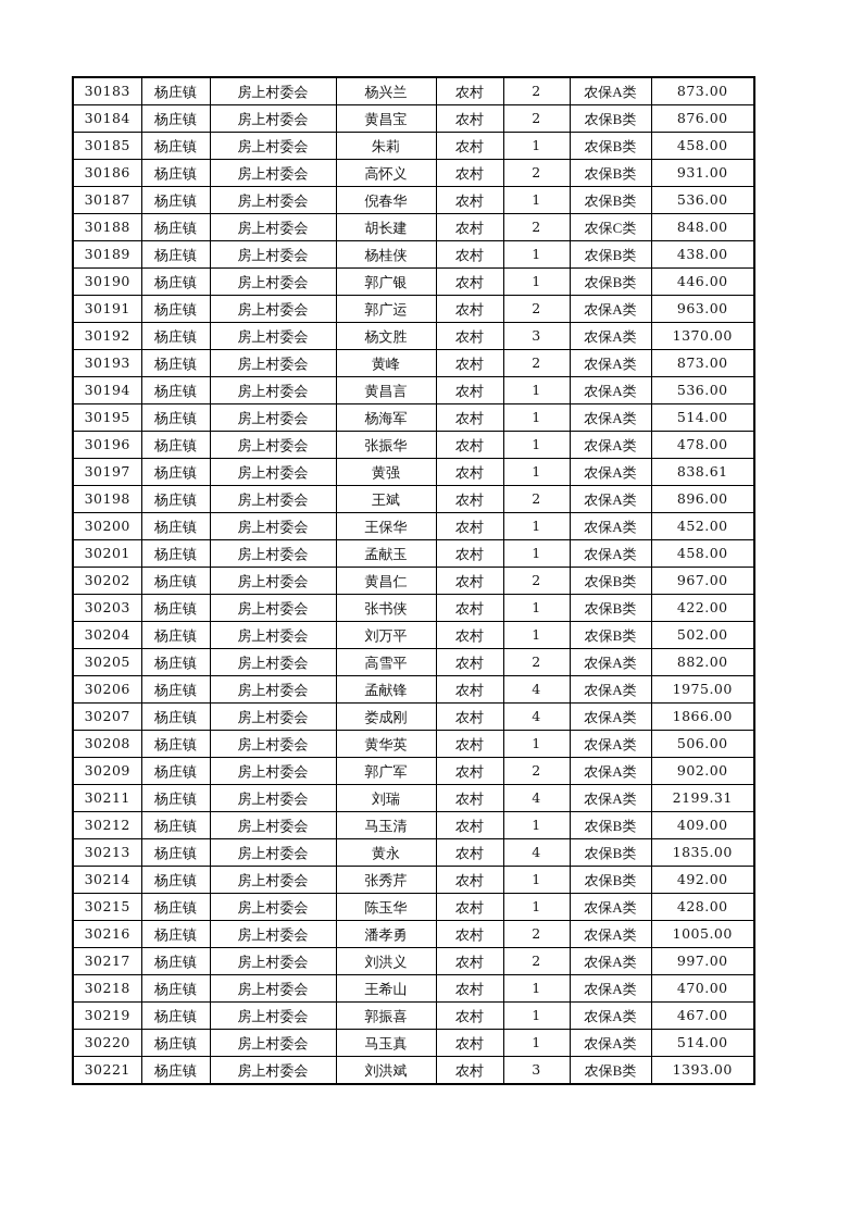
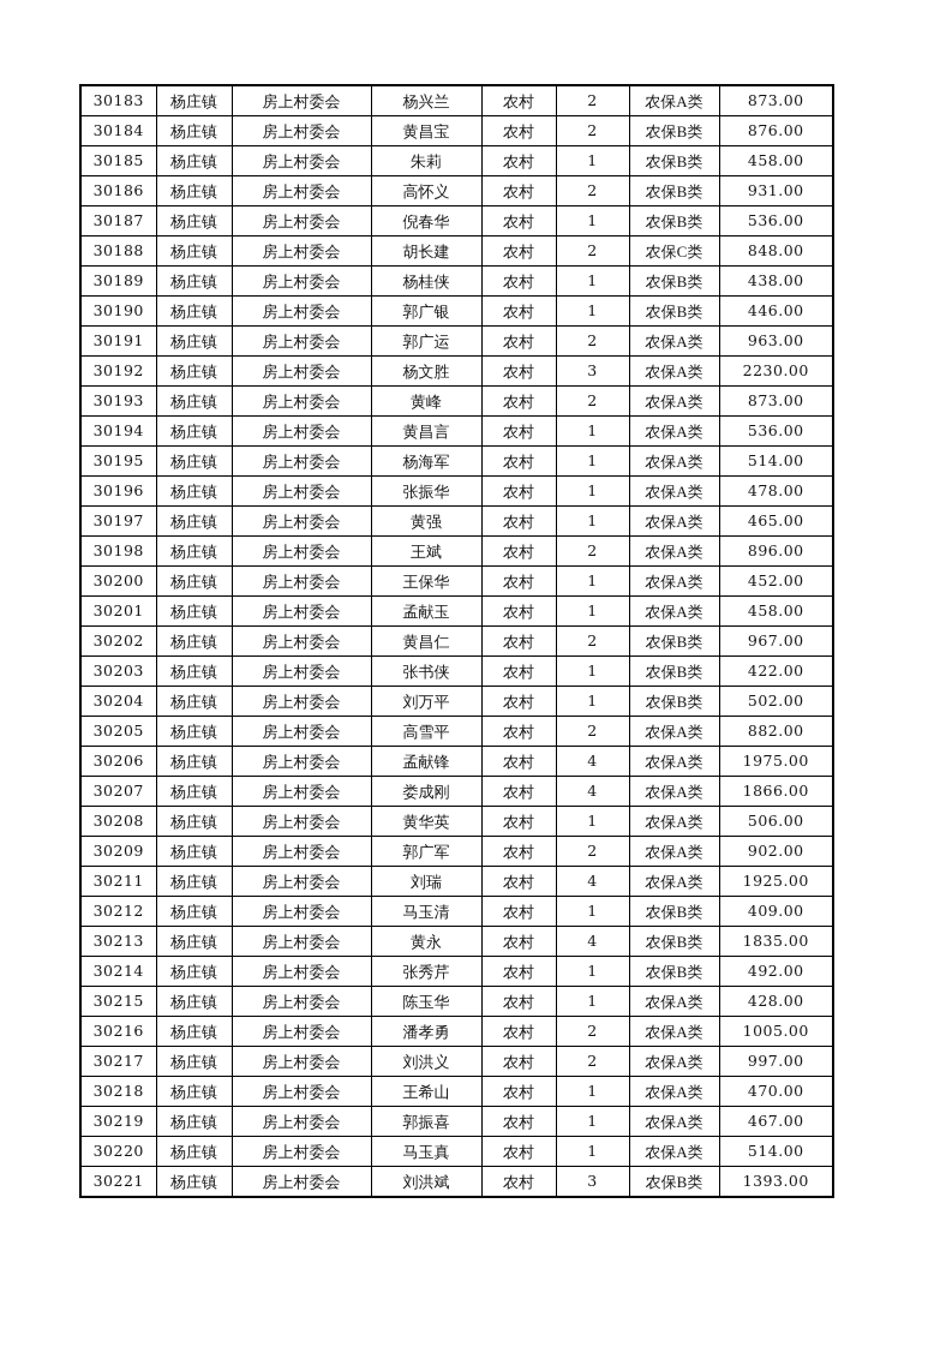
  30183	杨庄镇	房上村委会	杨兴兰	农村	2	农保A类	873.00
  30184	杨庄镇	房上村委会	黄昌宝	农村	2	农保B类	876.00
  30185	杨庄镇	房上村委会	朱莉	农村	1	农保B类	458.00
  30186	杨庄镇	房上村委会	高怀义	农村	2	农保B类	931.00
  30187	杨庄镇	房上村委会	倪春华	农村	1	农保B类	536.00
  30188	杨庄镇	房上村委会	胡长建	农村	2	农保C类	848.00
  30189	杨庄镇	房上村委会	杨桂侠	农村	1	农保B类	438.00
  30190	杨庄镇	房上村委会	郭广银	农村	1	农保B类	446.00
  30191	杨庄镇	房上村委会	郭广运	农村	2	农保A类	963.00
- 30192	杨庄镇	房上村委会	杨文胜	农村	3	农保A类	1370.00
+ 30192	杨庄镇	房上村委会	杨文胜	农村	3	农保A类	2230.00
  30193	杨庄镇	房上村委会	黄峰	农村	2	农保A类	873.00
  30194	杨庄镇	房上村委会	黄昌言	农村	1	农保A类	536.00
  30195	杨庄镇	房上村委会	杨海军	农村	1	农保A类	514.00
  30196	杨庄镇	房上村委会	张振华	农村	1	农保A类	478.00
- 30197	杨庄镇	房上村委会	黄强	农村	1	农保A类	838.61
+ 30197	杨庄镇	房上村委会	黄强	农村	1	农保A类	465.00
  30198	杨庄镇	房上村委会	王斌	农村	2	农保A类	896.00
  30200	杨庄镇	房上村委会	王保华	农村	1	农保A类	452.00
  30201	杨庄镇	房上村委会	孟献玉	农村	1	农保A类	458.00
  30202	杨庄镇	房上村委会	黄昌仁	农村	2	农保B类	967.00
  30203	杨庄镇	房上村委会	张书侠	农村	1	农保B类	422.00
  30204	杨庄镇	房上村委会	刘万平	农村	1	农保B类	502.00
  30205	杨庄镇	房上村委会	高雪平	农村	2	农保A类	882.00
  30206	杨庄镇	房上村委会	孟献锋	农村	4	农保A类	1975.00
  30207	杨庄镇	房上村委会	娄成刚	农村	4	农保A类	1866.00
  30208	杨庄镇	房上村委会	黄华英	农村	1	农保A类	506.00
  30209	杨庄镇	房上村委会	郭广军	农村	2	农保A类	902.00
- 30211	杨庄镇	房上村委会	刘瑞	农村	4	农保A类	2199.31
+ 30211	杨庄镇	房上村委会	刘瑞	农村	4	农保A类	1925.00
  30212	杨庄镇	房上村委会	马玉清	农村	1	农保B类	409.00
  30213	杨庄镇	房上村委会	黄永	农村	4	农保B类	1835.00
  30214	杨庄镇	房上村委会	张秀芹	农村	1	农保B类	492.00
  30215	杨庄镇	房上村委会	陈玉华	农村	1	农保A类	428.00
  30216	杨庄镇	房上村委会	潘孝勇	农村	2	农保A类	1005.00
  30217	杨庄镇	房上村委会	刘洪义	农村	2	农保A类	997.00
  30218	杨庄镇	房上村委会	王希山	农村	1	农保A类	470.00
  30219	杨庄镇	房上村委会	郭振喜	农村	1	农保A类	467.00
  30220	杨庄镇	房上村委会	马玉真	农村	1	农保A类	514.00
  30221	杨庄镇	房上村委会	刘洪斌	农村	3	农保B类	1393.00
